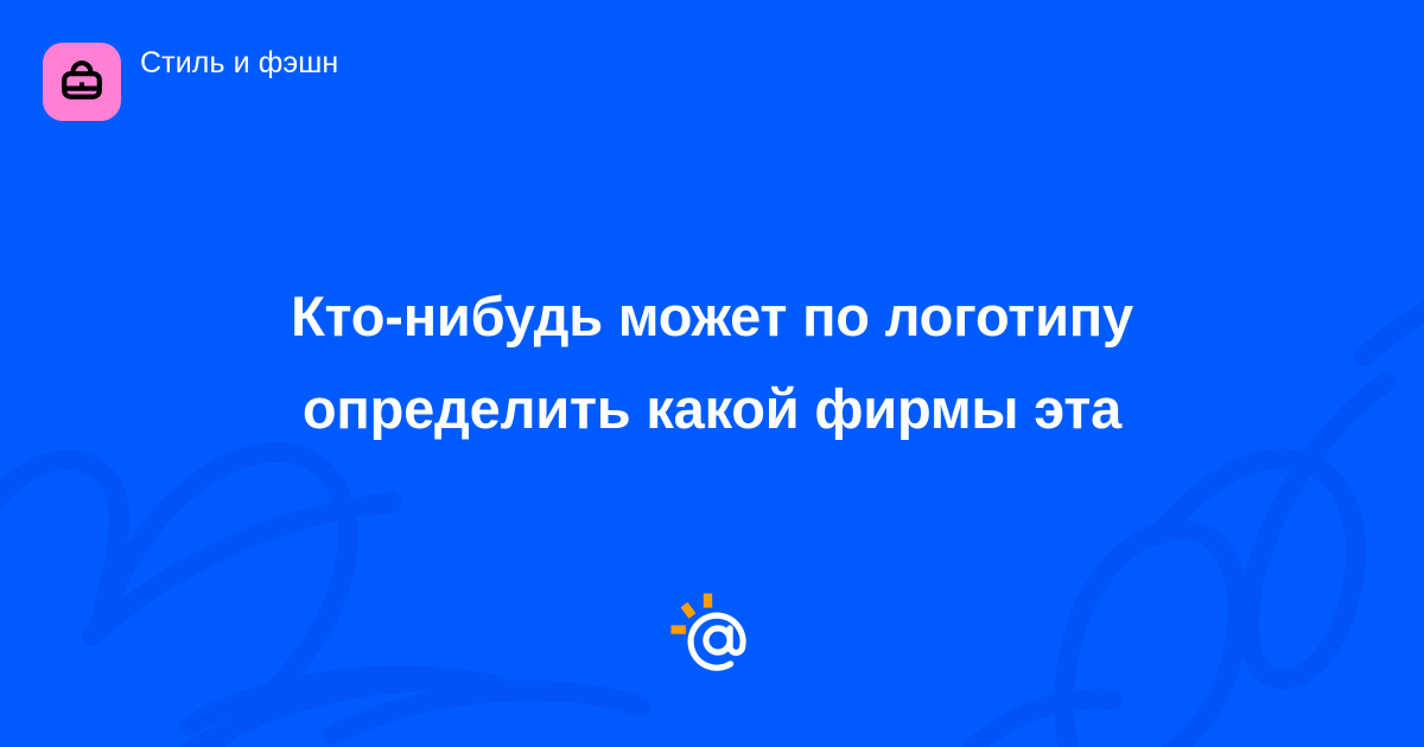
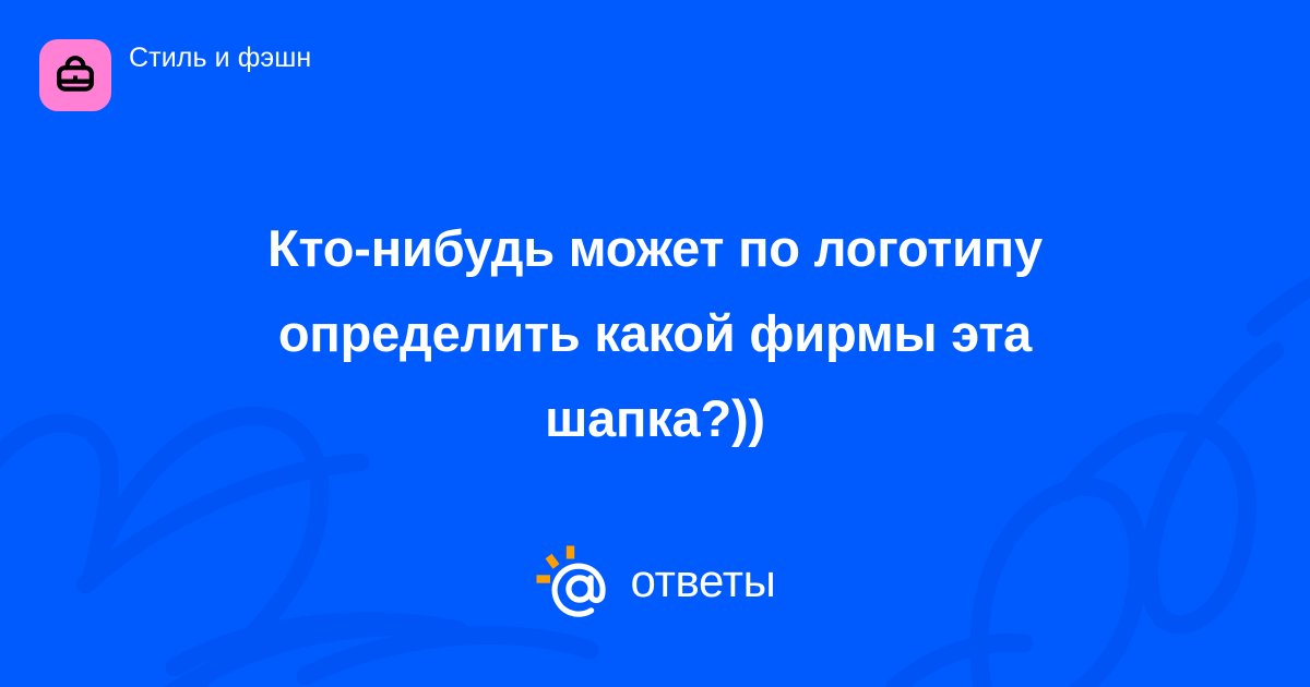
  Стиль и фэшн
  Кто-нибудь может по логотипу
  определить какой фирмы эта
+ шапка?))
+ ответы
